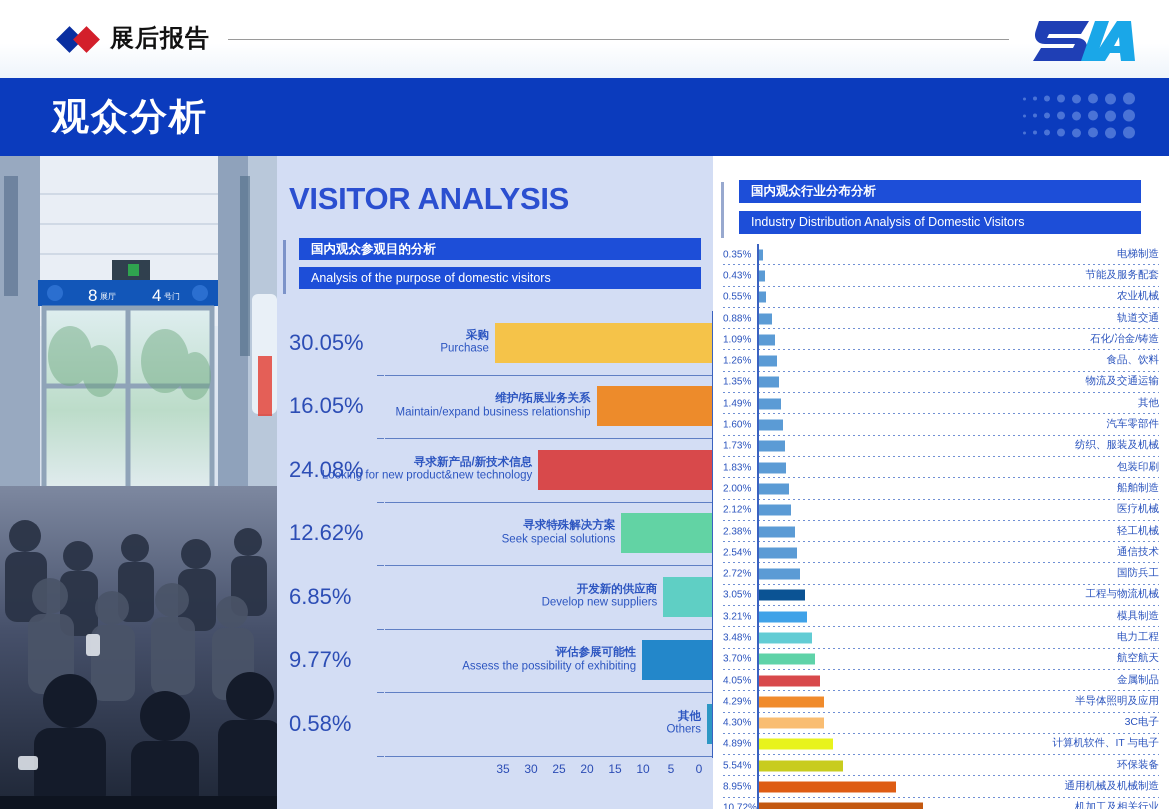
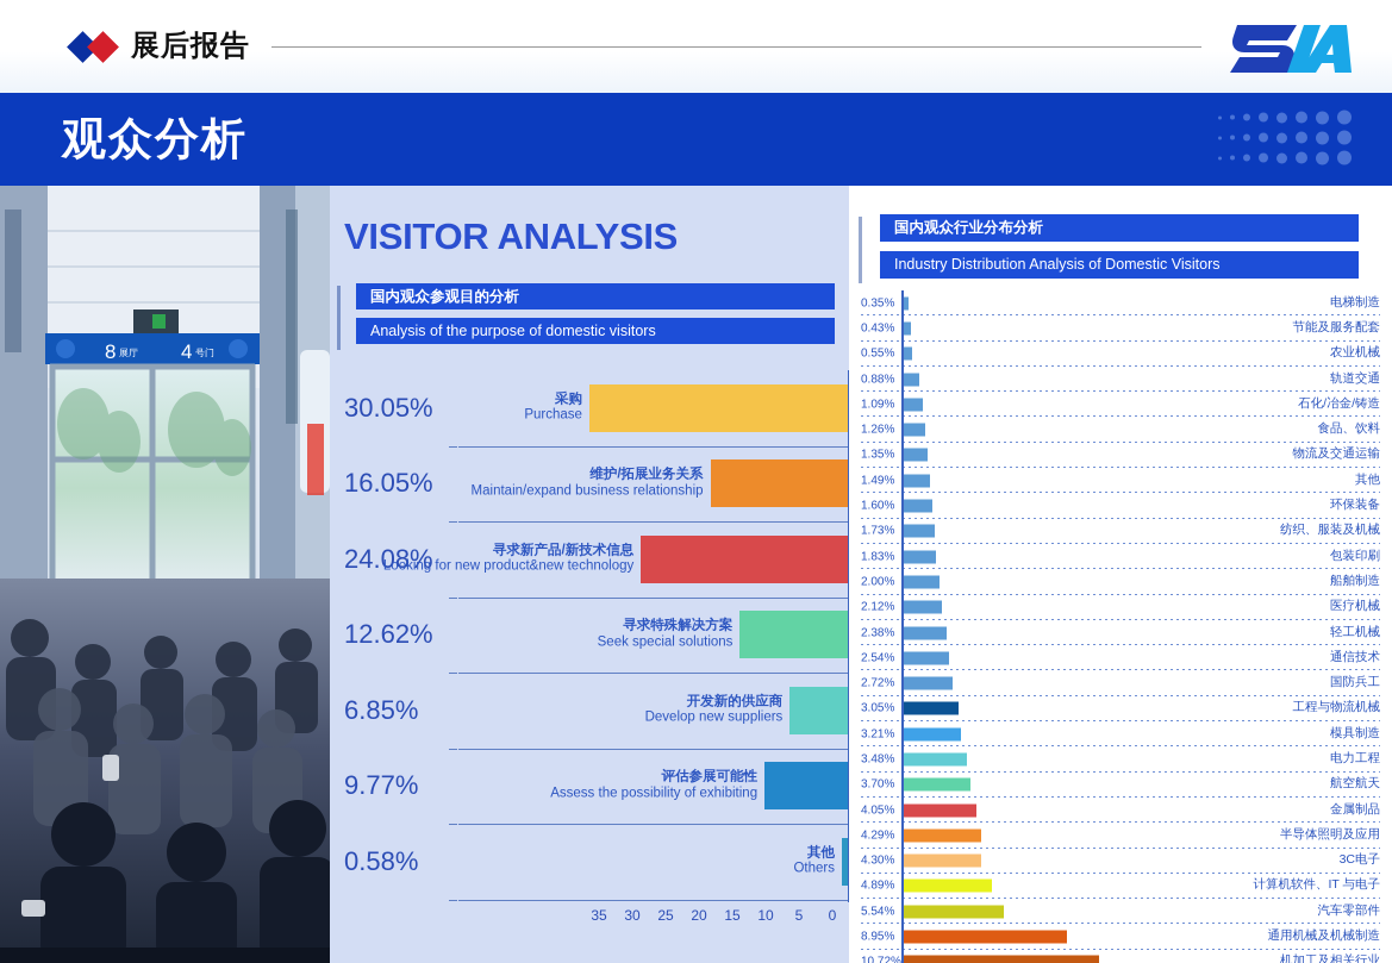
  展后报告
  观众分析
  8
  展厅
  4
  号门
  VISITOR ANALYSIS
  国内观众参观目的分析
  Analysis of the purpose of domestic visitors
  30.05%
  采购
  Purchase
  16.05%
  维护/拓展业务关系
  Maintain/expand business relationship
  24.08%
  寻求新产品/新技术信息
  Looking for new product&new technology
  12.62%
  寻求特殊解决方案
  Seek special solutions
  6.85%
  开发新的供应商
  Develop new suppliers
  9.77%
  评估参展可能性
  Assess the possibility of exhibiting
  0.58%
  其他
  Others
  35
  30
  25
  20
  15
  10
  5
  0
  国内观众行业分布分析
  Industry Distribution Analysis of Domestic Visitors
  0.35%
  电梯制造
  0.43%
  节能及服务配套
  0.55%
  农业机械
  0.88%
  轨道交通
  1.09%
  石化/冶金/铸造
  1.26%
  食品、饮料
  1.35%
  物流及交通运输
  1.49%
  其他
  1.60%
- 汽车零部件
+ 环保装备
  1.73%
  纺织、服装及机械
  1.83%
  包装印刷
  2.00%
  船舶制造
  2.12%
  医疗机械
  2.38%
  轻工机械
  2.54%
  通信技术
  2.72%
  国防兵工
  3.05%
  工程与物流机械
  3.21%
  模具制造
  3.48%
  电力工程
  3.70%
  航空航天
  4.05%
  金属制品
  4.29%
  半导体照明及应用
  4.30%
  3C电子
  4.89%
  计算机软件、IT 与电子
  5.54%
- 环保装备
+ 汽车零部件
  8.95%
  通用机械及机械制造
  10.72%
  机加工及相关行业
